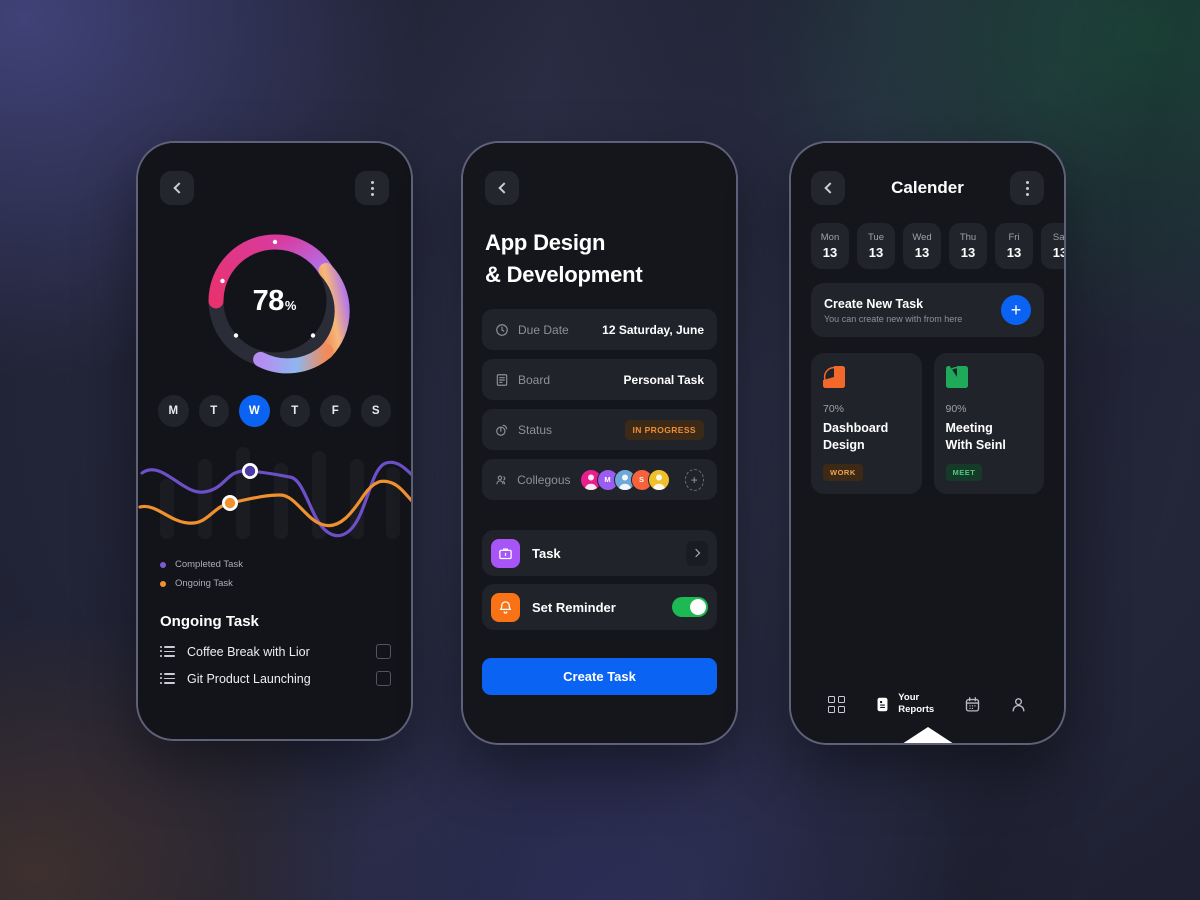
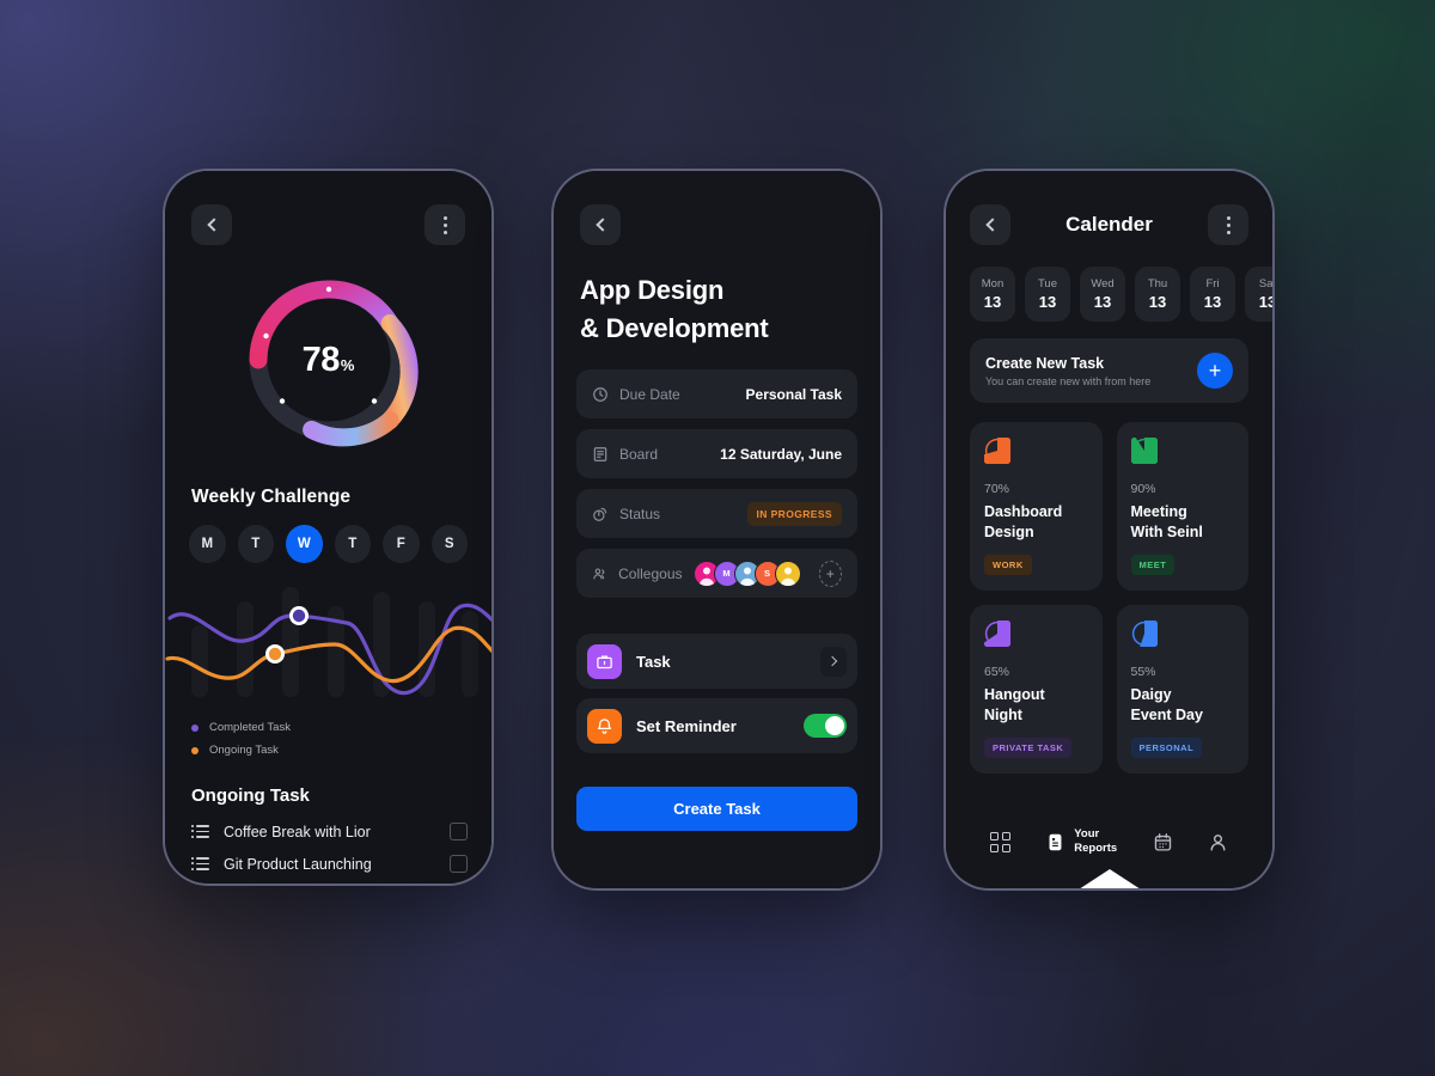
  78
  %
+ Weekly Challenge
  M
  T
  W
  T
  F
  S
  Completed Task
  Ongoing Task
  Ongoing Task
  Coffee Break with Lior
  Git Product Launching
  App Design
  & Development
  Due Date
- 12 Saturday, June
+ Personal Task
  Board
- Personal Task
+ 12 Saturday, June
  Status
  IN PROGRESS
  Collegous
  M
  S
  +
  Task
  Set Reminder
  Create Task
  Calender
  Mon
  13
  Tue
  13
  Wed
  13
  Thu
  13
  Fri
  13
  13
  Create New Task
  You can create new with from here
  +
  70%
  Dashboard
  Design
  WORK
  90%
  Meeting
  With Seinl
  MEET
+ 65%
+ Hangout
+ Night
+ PRIVATE TASK
+ 55%
+ Daigy
+ Event Day
+ PERSONAL
  Your
  Reports
